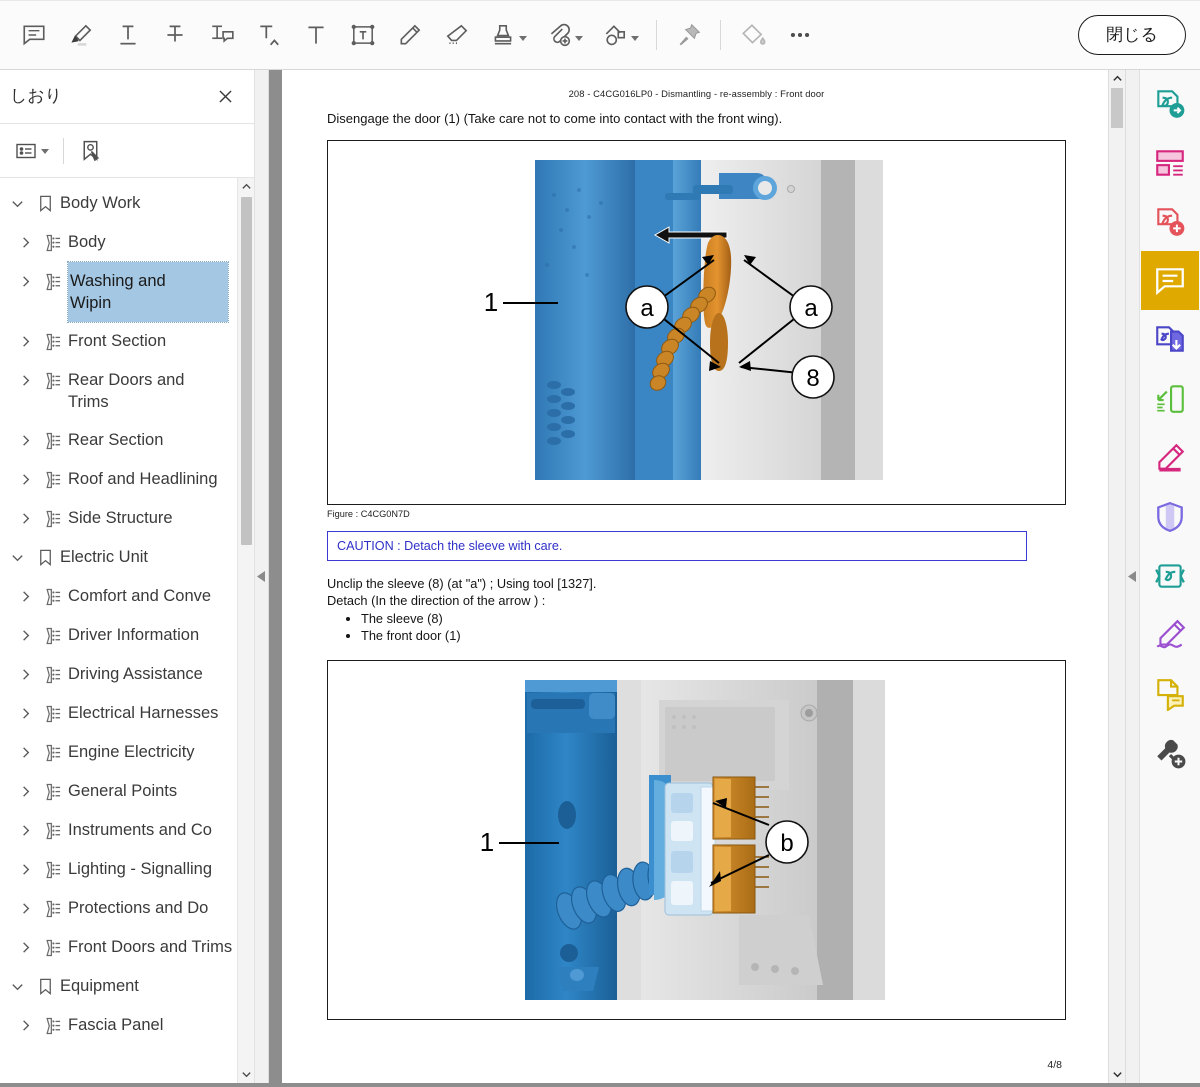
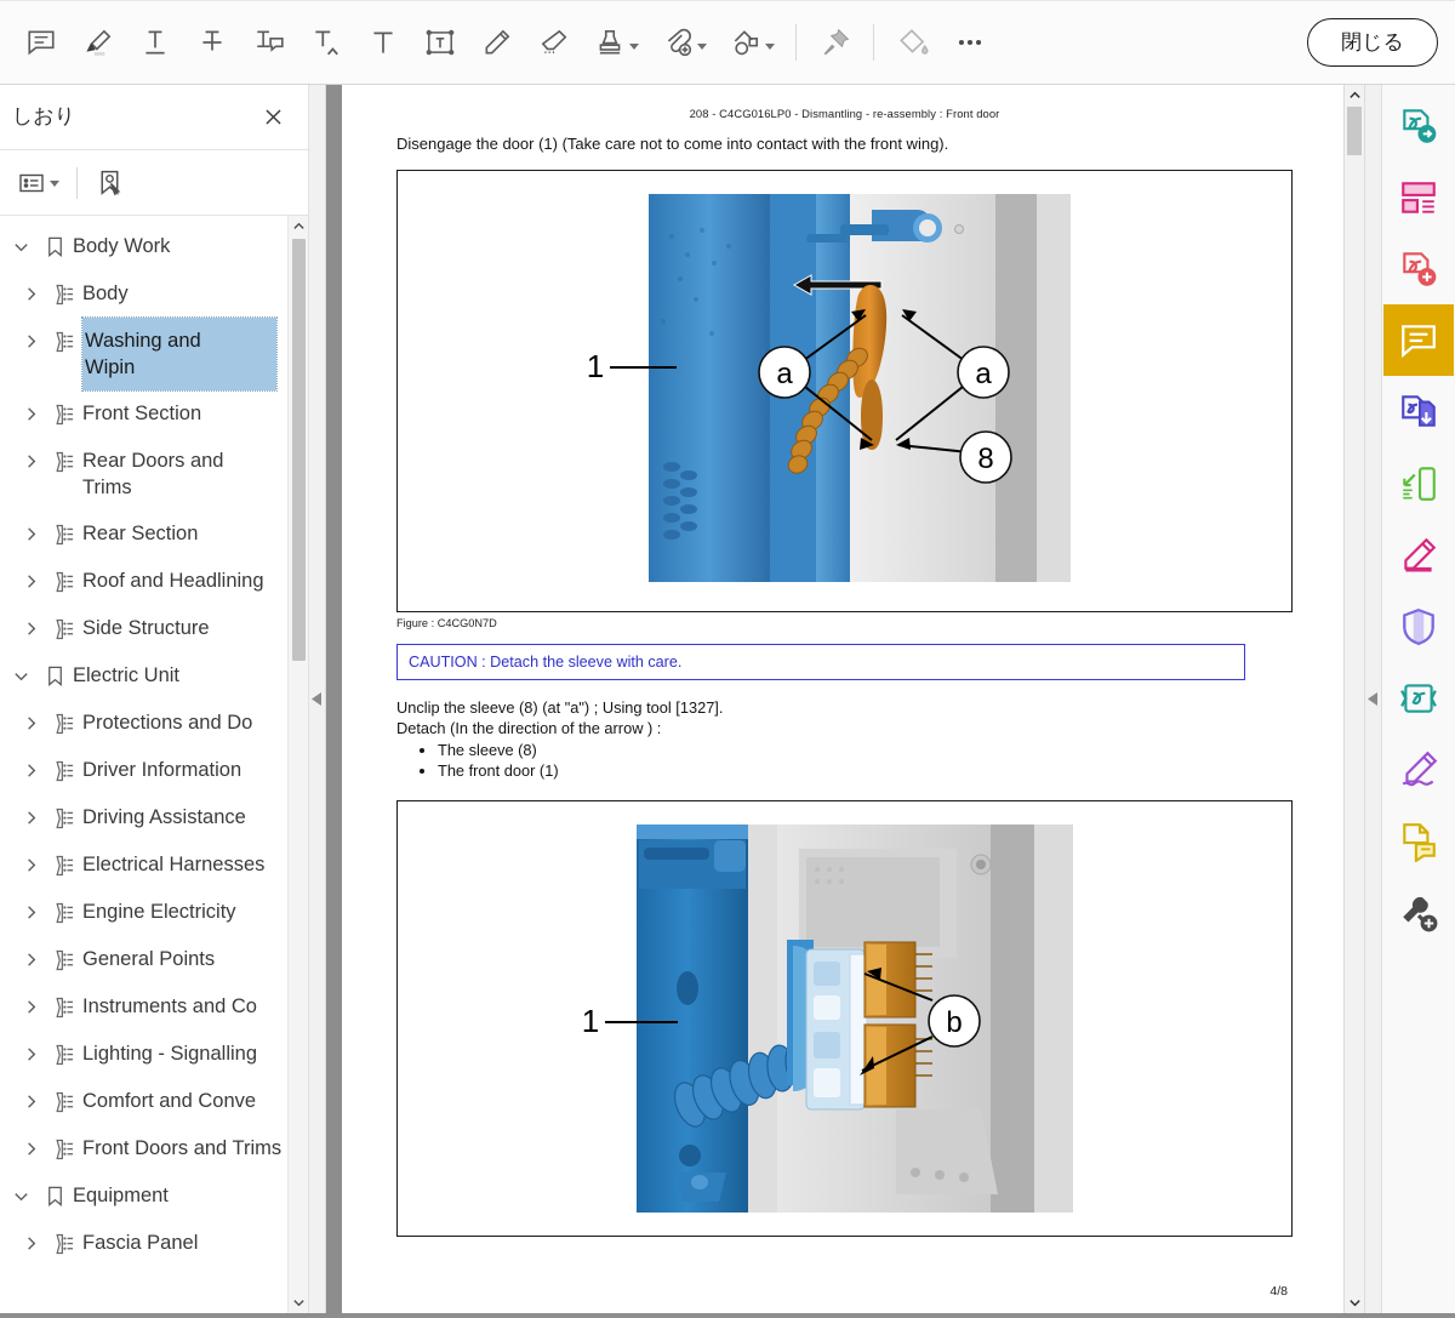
  閉じる
  しおり
  Body Work
  Body
  Washing and Wipin
  Front Section
  Rear Doors and Trims
  Rear Section
  Roof and Headlining
  Side Structure
  Electric Unit
- Comfort and Conve
+ Protections and Do
  Driver Information
  Driving Assistance
  Electrical Harnesses
  Engine Electricity
  General Points
  Instruments and Co
  Lighting - Signalling
- Protections and Do
+ Comfort and Conve
  Front Doors and Trims
  Equipment
  Fascia Panel
  208 - C4CG016LP0 - Dismantling - re-assembly : Front door
  Disengage the door (1) (Take care not to come into contact with the front wing).
  a
  a
  8
  1
  Figure : C4CG0N7D
  CAUTION : Detach the sleeve with care.
  Unclip the sleeve (8) (at "a") ; Using tool [1327].
  Detach (In the direction of the arrow ) :
  The sleeve (8)
  The front door (1)
  b
  1
  4/8
